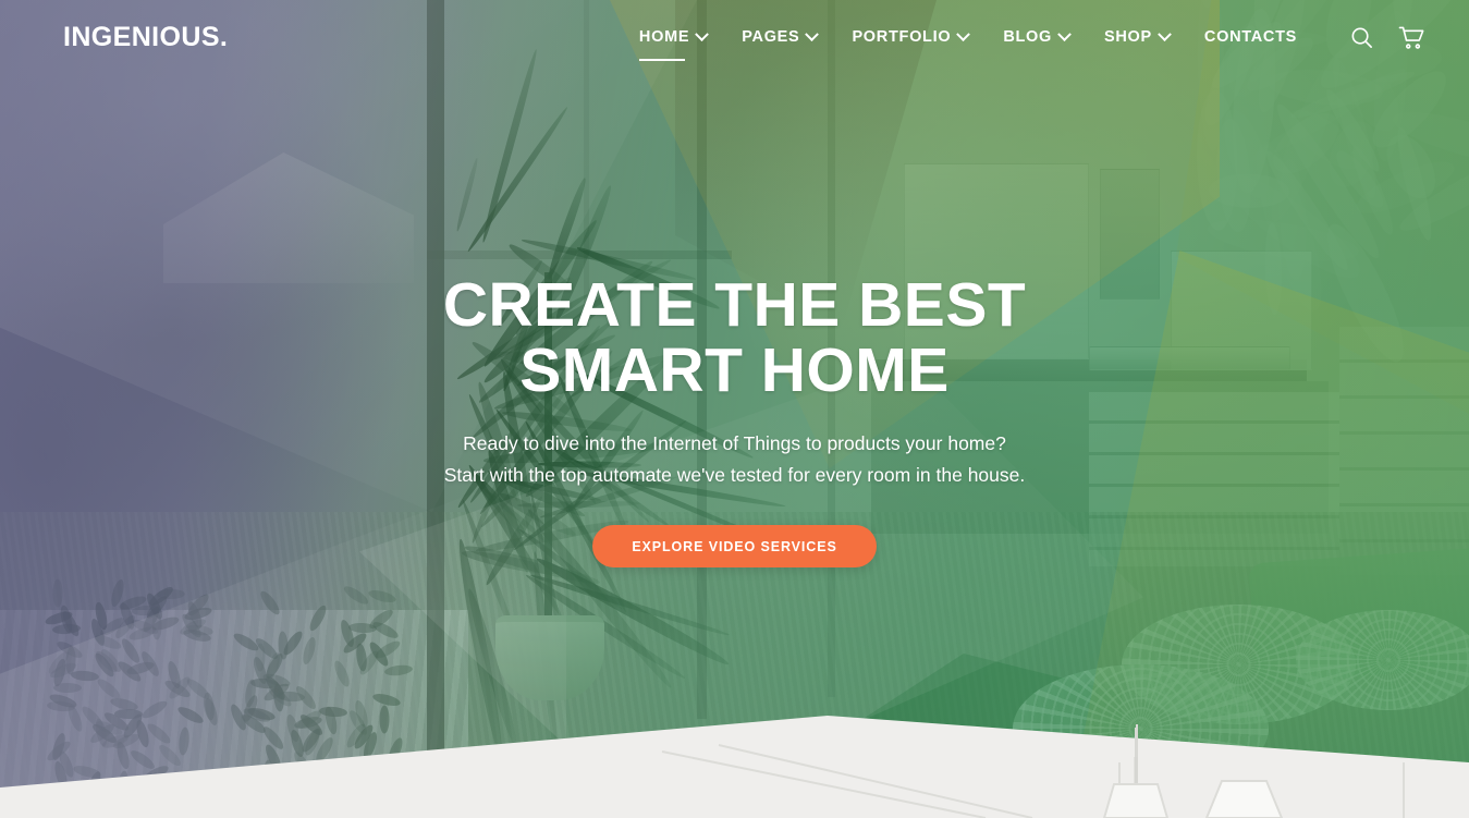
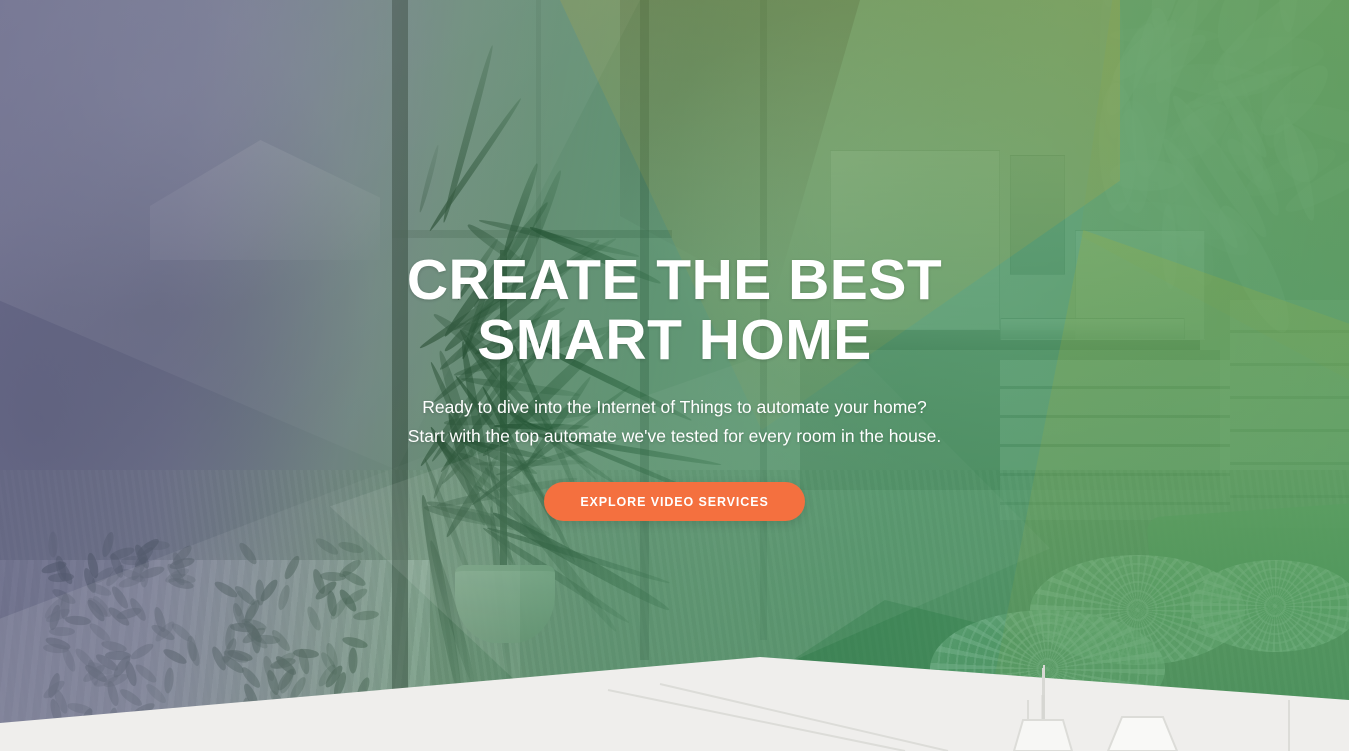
- INGENIOUS.
- HOME
- PAGES
- PORTFOLIO
- BLOG
- SHOP
- CONTACTS
  CREATE THE BEST
  SMART HOME
- Ready to dive into the Internet of Things to products your home?
+ Ready to dive into the Internet of Things to automate your home?
  Start with the top automate we've tested for every room in the house.
  EXPLORE VIDEO SERVICES
